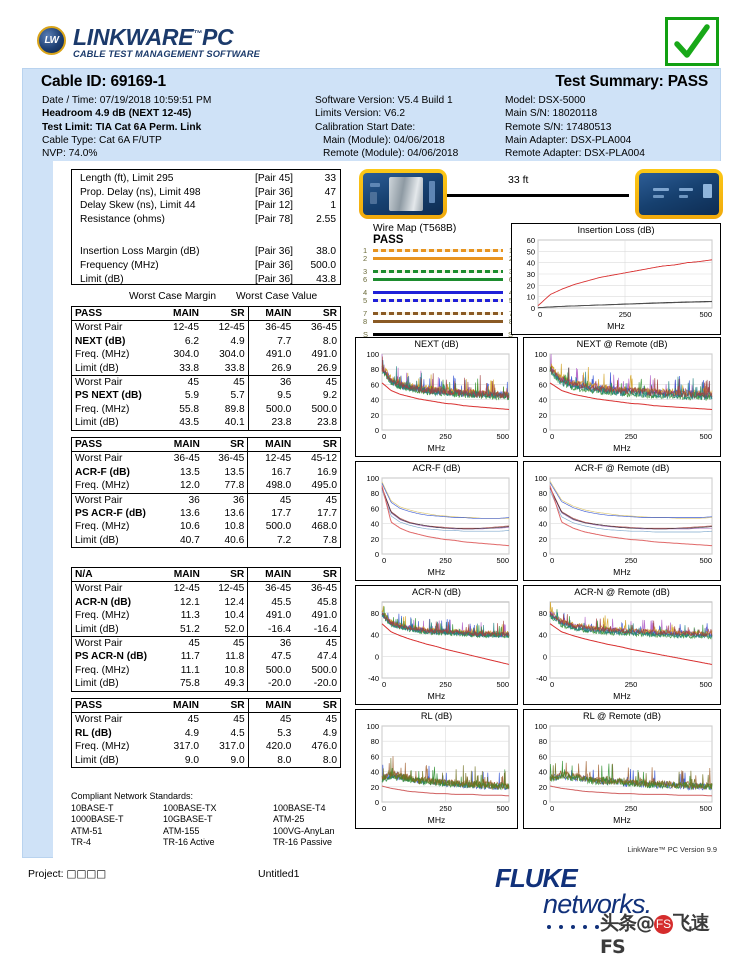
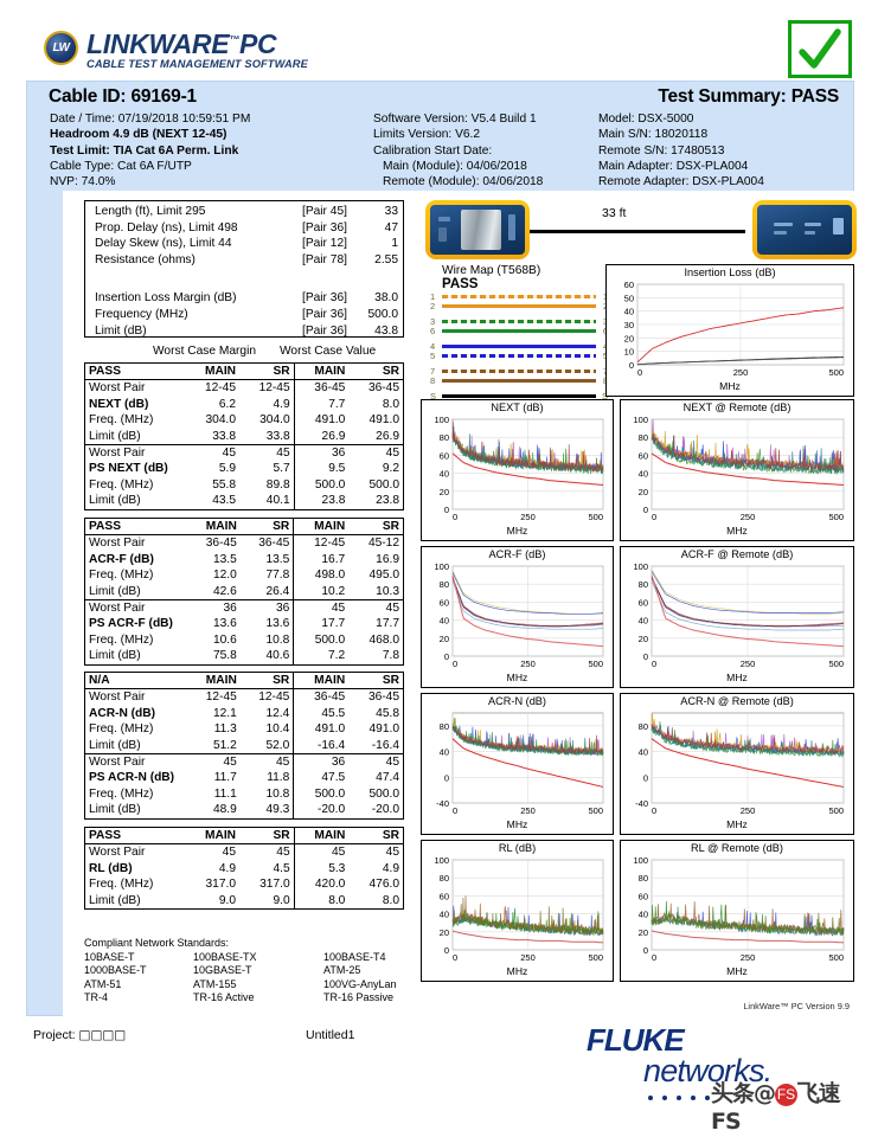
  LW
  LINKWARE™PC
  CABLE TEST MANAGEMENT SOFTWARE
  Cable ID: 69169-1
  Test Summary: PASS
  Date / Time: 07/19/2018 10:59:51 PM
  Headroom 4.9 dB (NEXT 12-45)
  Test Limit: TIA Cat 6A Perm. Link
  Cable Type: Cat 6A F/UTP
  NVP: 74.0%
  Software Version: V5.4 Build 1
  Limits Version: V6.2
  Calibration Start Date:
  Main (Module): 04/06/2018
  Remote (Module): 04/06/2018
  Model: DSX-5000
  Main S/N: 18020118
  Remote S/N: 17480513
  Main Adapter: DSX-PLA004
  Remote Adapter: DSX-PLA004
  Length (ft), Limit 295
  [Pair 45]
  33
  Prop. Delay (ns), Limit 498
  [Pair 36]
  47
  Delay Skew (ns), Limit 44
  [Pair 12]
  1
  Resistance (ohms)
  [Pair 78]
  2.55
  Insertion Loss Margin (dB)
  [Pair 36]
  38.0
  Frequency (MHz)
  [Pair 36]
  500.0
  Limit (dB)
  [Pair 36]
  43.8
  Worst Case Margin
  Worst Case Value
  PASS	MAIN	SR	MAIN	SR
  Worst Pair	12-45	12-45	36-45	36-45
  NEXT (dB)	6.2	4.9	7.7	8.0
  Freq. (MHz)	304.0	304.0	491.0	491.0
  Limit (dB)	33.8	33.8	26.9	26.9
  Worst Pair	45	45	36	45
  PS NEXT (dB)	5.9	5.7	9.5	9.2
  Freq. (MHz)	55.8	89.8	500.0	500.0
  Limit (dB)	43.5	40.1	23.8	23.8
  PASS	MAIN	SR	MAIN	SR
  Worst Pair	36-45	36-45	12-45	45-12
  ACR-F (dB)	13.5	13.5	16.7	16.9
  Freq. (MHz)	12.0	77.8	498.0	495.0
+ Limit (dB)	42.6	26.4	10.2	10.3
  Worst Pair	36	36	45	45
  PS ACR-F (dB)	13.6	13.6	17.7	17.7
  Freq. (MHz)	10.6	10.8	500.0	468.0
- Limit (dB)	40.7	40.6	7.2	7.8
+ Limit (dB)	75.8	40.6	7.2	7.8
  N/A	MAIN	SR	MAIN	SR
  Worst Pair	12-45	12-45	36-45	36-45
  ACR-N (dB)	12.1	12.4	45.5	45.8
  Freq. (MHz)	11.3	10.4	491.0	491.0
  Limit (dB)	51.2	52.0	-16.4	-16.4
  Worst Pair	45	45	36	45
  PS ACR-N (dB)	11.7	11.8	47.5	47.4
  Freq. (MHz)	11.1	10.8	500.0	500.0
- Limit (dB)	75.8	49.3	-20.0	-20.0
+ Limit (dB)	48.9	49.3	-20.0	-20.0
  PASS	MAIN	SR	MAIN	SR
  Worst Pair	45	45	45	45
  RL (dB)	4.9	4.5	5.3	4.9
  Freq. (MHz)	317.0	317.0	420.0	476.0
  Limit (dB)	9.0	9.0	8.0	8.0
  Compliant Network Standards:
  10BASE-T
  100BASE-TX
  100BASE-T4
  1000BASE-T
  10GBASE-T
  ATM-25
  ATM-51
  ATM-155
  100VG-AnyLan
  TR-4
  TR-16 Active
  TR-16 Passive
  33 ft
  Wire Map (T568B)
  PASS
  1
  2
  3
  6
  4
  5
  7
  8
  S
  Insertion Loss (dB)
  0
  10
  20
  30
  40
  50
  60
  0
  250
  500
  MHz
  NEXT (dB)
  0
  20
  40
  60
  80
  100
  0
  250
  500
  MHz
  NEXT @ Remote (dB)
  0
  20
  40
  60
  80
  100
  0
  250
  500
  MHz
  ACR-F (dB)
  0
  20
  40
  60
  80
  100
  0
  250
  500
  MHz
  ACR-F @ Remote (dB)
  0
  20
  40
  60
  80
  100
  0
  250
  500
  MHz
  ACR-N (dB)
  -40
  0
  40
  80
  0
  250
  500
  MHz
  ACR-N @ Remote (dB)
  -40
  0
  40
  80
  0
  250
  500
  MHz
  RL (dB)
  0
  20
  40
  60
  80
  100
  0
  250
  500
  MHz
  RL @ Remote (dB)
  0
  20
  40
  60
  80
  100
  0
  250
  500
  MHz
  LinkWare™ PC Version 9.9
  Project: □□□□
  Untitled1
  FLUKE
  networks.
  头条@ FS 飞速FS
